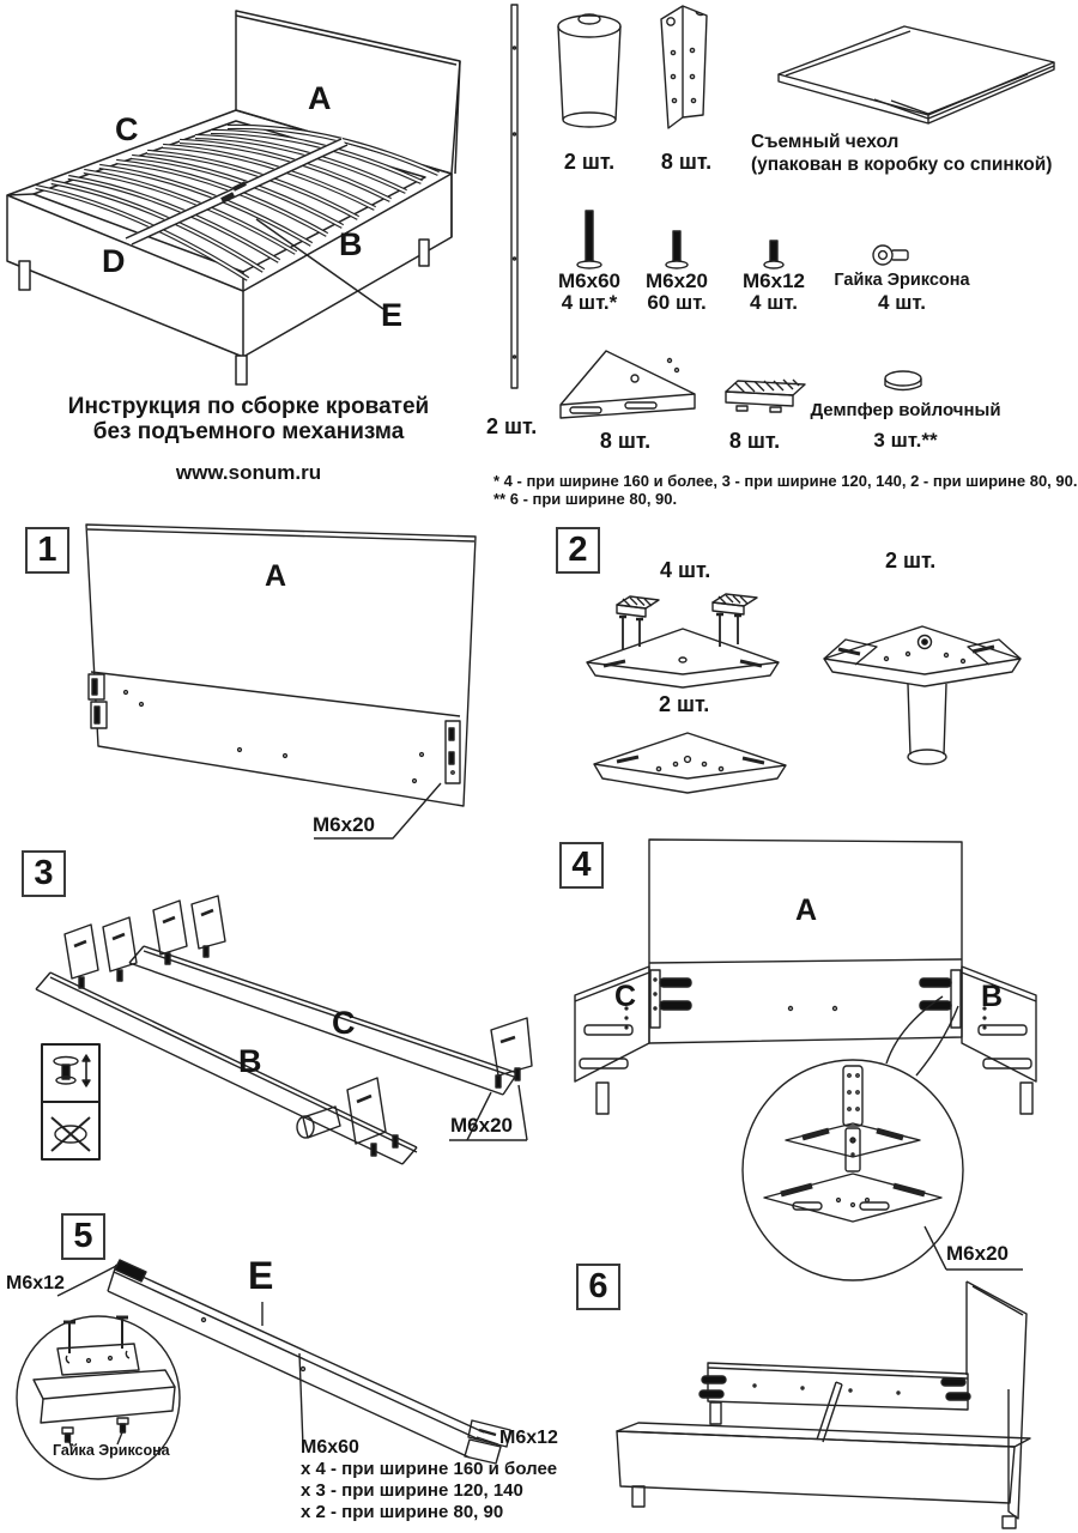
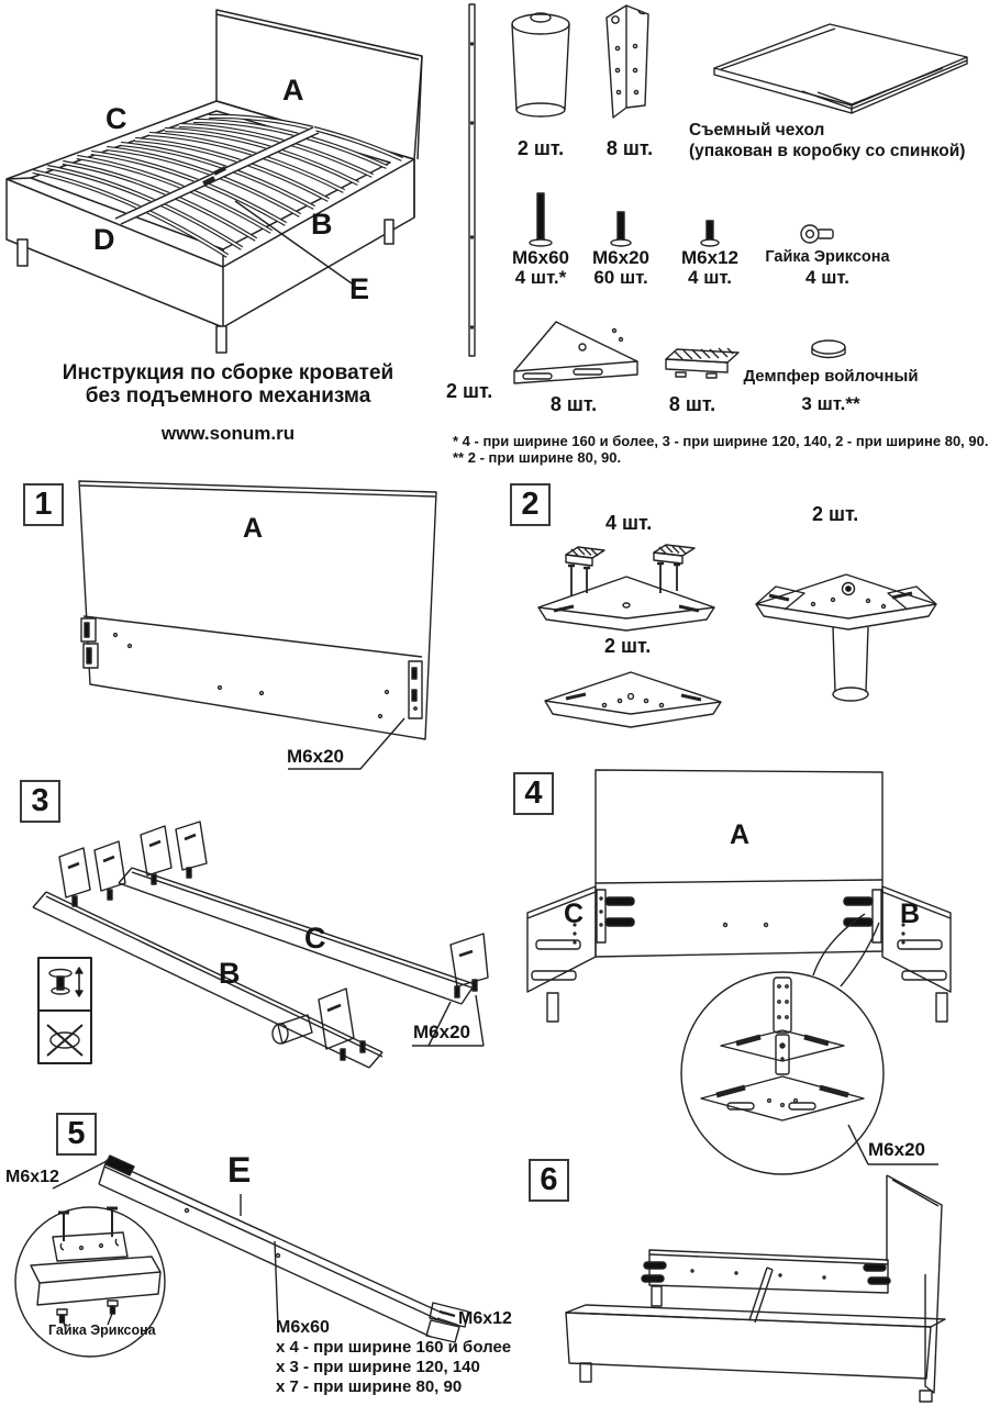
  C
  A
  B
  D
  E
  2 шт.
  2 шт.
  8 шт.
  Съемный чехол
  (упакован в коробку со спинкой)
  М6х60
  4 шт.*
  М6х20
  60 шт.
  М6х12
  4 шт.
  Гайка Эриксона
  4 шт.
  8 шт.
  8 шт.
  Демпфер войлочный
  3 шт.**
  * 4 - при ширине 160 и более, 3 - при ширине 120, 140, 2 - при ширине 80, 90.
- ** 6 - при ширине 80, 90.
+ ** 2 - при ширине 80, 90.
  Инструкция по сборке кроватей
  без подъемного механизма
  www.sonum.ru
  1
  A
  M6x20
  2
  4 шт.
  2 шт.
  2 шт.
  3
  B
  C
  M6x20
  4
  A
  C
  B
  M6x20
  5
  M6x12
  E
  Гайка Эриксона
  M6x12
  М6х60
  х 4 - при ширине 160 и более
  х 3 - при ширине 120, 140
- х 2 - при ширине 80, 90
+ х 7 - при ширине 80, 90
  6
